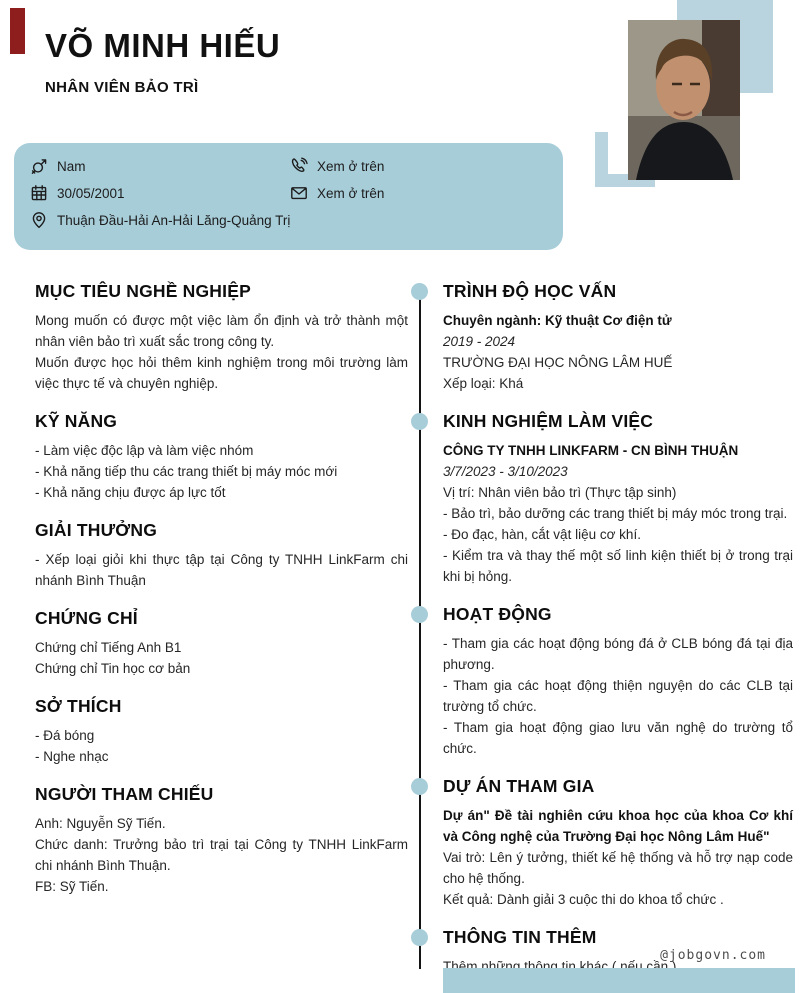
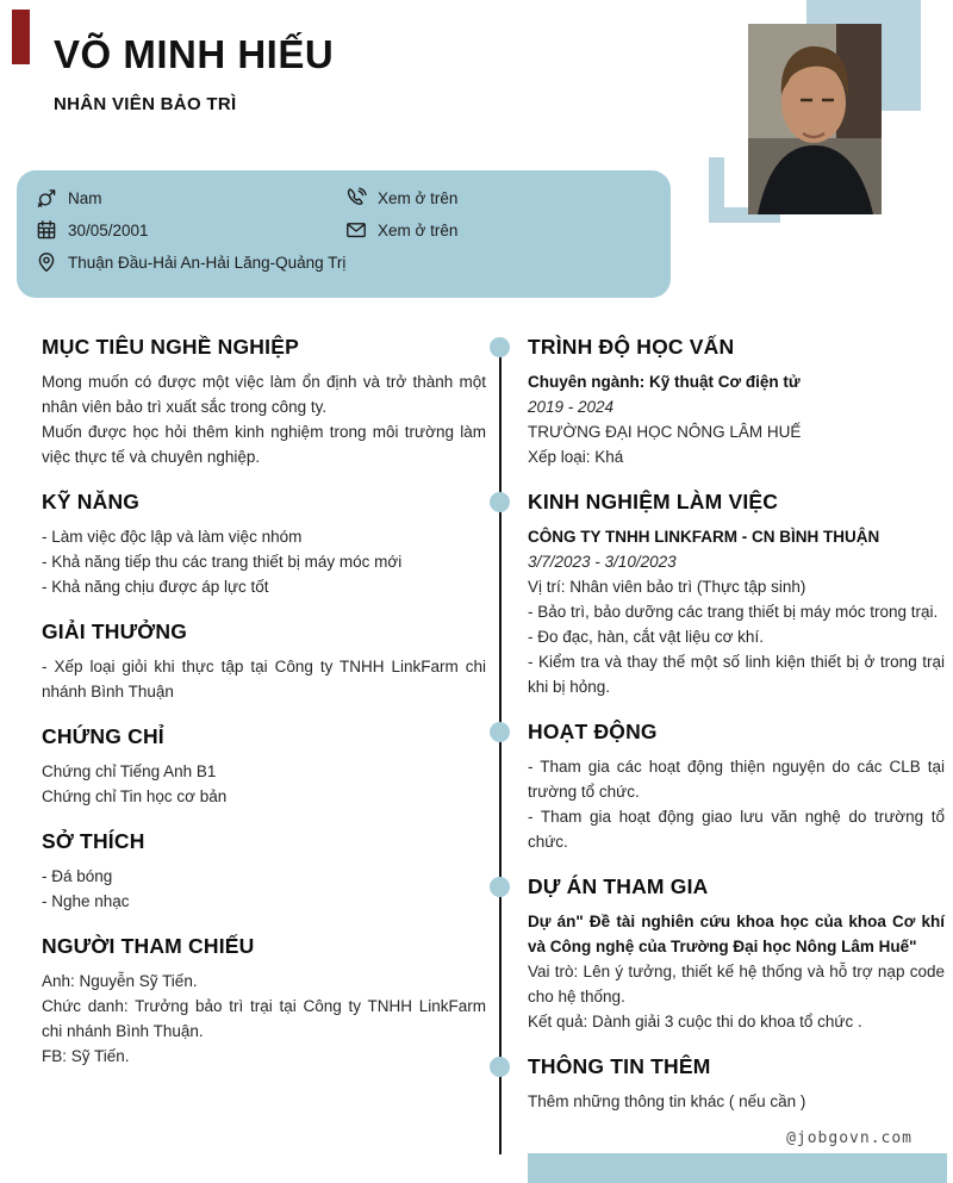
  VÕ MINH HIẾU
  NHÂN VIÊN BẢO TRÌ
  Nam
  30/05/2001
  Thuận Đầu-Hải An-Hải Lăng-Quảng Trị
  Xem ở trên
  Xem ở trên
  MỤC TIÊU NGHỀ NGHIỆP
  Mong muốn có được một việc làm ổn định và trở thành một nhân viên bảo trì xuất sắc trong công ty.
  Muốn được học hỏi thêm kinh nghiệm trong môi trường làm việc thực tế và chuyên nghiệp.
  KỸ NĂNG
  - Làm việc độc lập và làm việc nhóm
  - Khả năng tiếp thu các trang thiết bị máy móc mới
  - Khả năng chịu được áp lực tốt
  GIẢI THƯỞNG
  - Xếp loại giỏi khi thực tập tại Công ty TNHH LinkFarm chi nhánh Bình Thuận
  CHỨNG CHỈ
  Chứng chỉ Tiếng Anh B1
  Chứng chỉ Tin học cơ bản
  SỞ THÍCH
  - Đá bóng
  - Nghe nhạc
  NGƯỜI THAM CHIẾU
  Anh: Nguyễn Sỹ Tiến.
  Chức danh: Trưởng bảo trì trại tại Công ty TNHH LinkFarm chi nhánh Bình Thuận.
  FB: Sỹ Tiến.
  TRÌNH ĐỘ HỌC VẤN
  Chuyên ngành: Kỹ thuật Cơ điện tử
  2019 - 2024
  TRƯỜNG ĐẠI HỌC NÔNG LÂM HUẾ
  Xếp loại: Khá
  KINH NGHIỆM LÀM VIỆC
  CÔNG TY TNHH LINKFARM - CN BÌNH THUẬN
  3/7/2023 - 3/10/2023
  Vị trí: Nhân viên bảo trì (Thực tập sinh)
  - Bảo trì, bảo dưỡng các trang thiết bị máy móc trong trại.
  - Đo đạc, hàn, cắt vật liệu cơ khí.
  - Kiểm tra và thay thế một số linh kiện thiết bị ở trong trại khi bị hỏng.
  HOẠT ĐỘNG
- - Tham gia các hoạt động bóng đá ở CLB bóng đá tại địa phương.
  - Tham gia các hoạt động thiện nguyện do các CLB tại trường tổ chức.
  - Tham gia hoạt động giao lưu văn nghệ do trường tổ chức.
  DỰ ÁN THAM GIA
  Dự án" Đề tài nghiên cứu khoa học của khoa Cơ khí và Công nghệ của Trường Đại học Nông Lâm Huế"
  Vai trò: Lên ý tưởng, thiết kế hệ thống và hỗ trợ nạp code cho hệ thống.
  Kết quả: Dành giải 3 cuộc thi do khoa tổ chức .
  THÔNG TIN THÊM
  Thêm những thông tin khác ( nếu cần )
  @jobgovn.com
